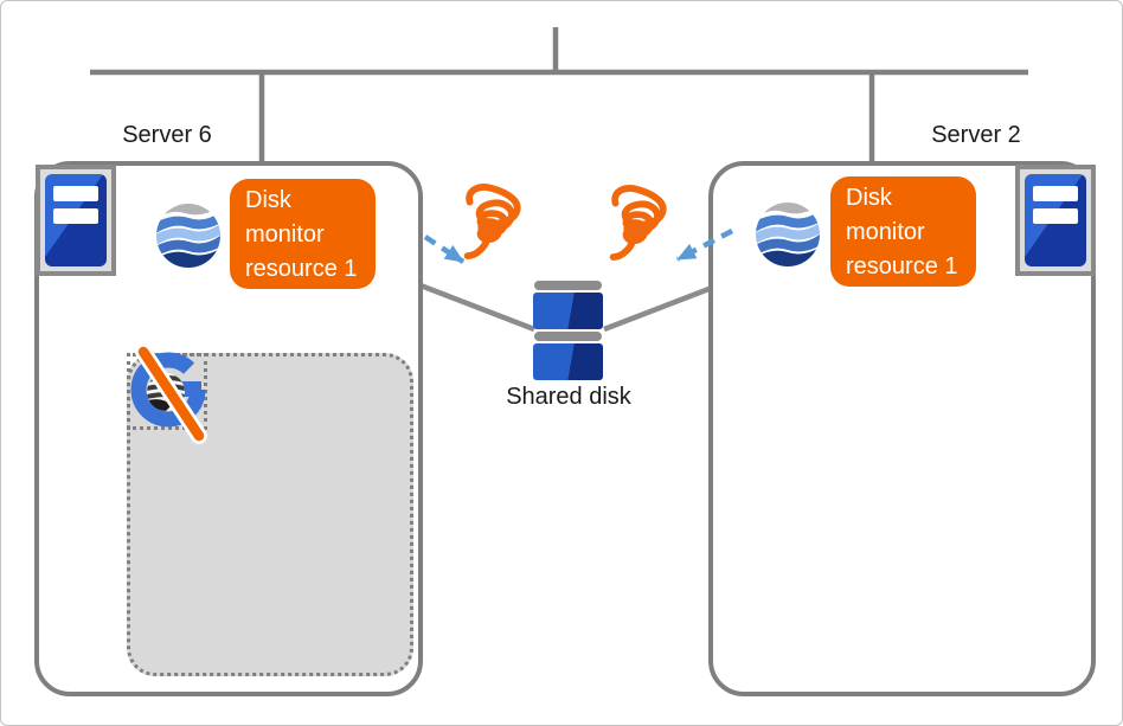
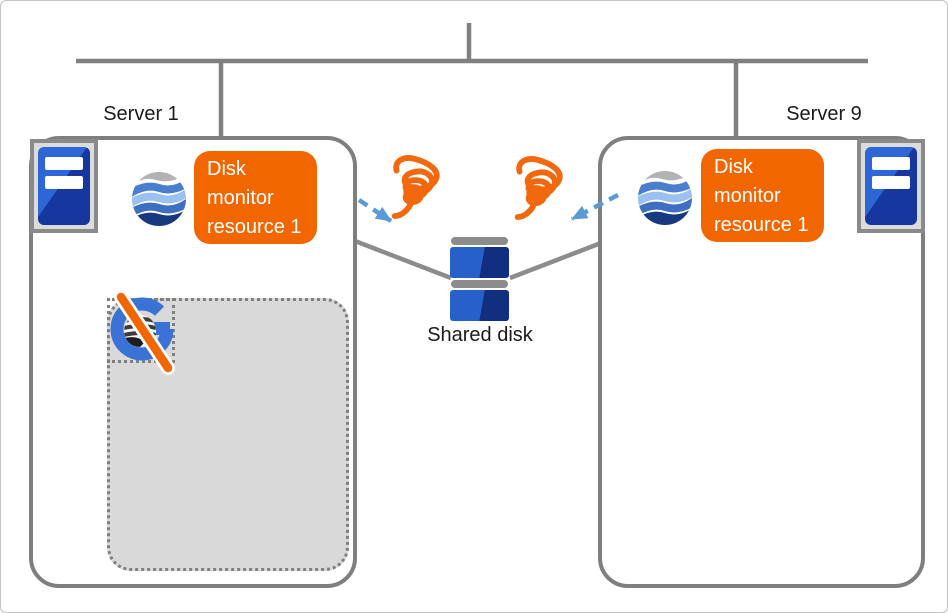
- Server 6
+ Server 1
- Server 2
+ Server 9
  Disk monitor resource 1
  Disk monitor resource 1
  Shared disk
